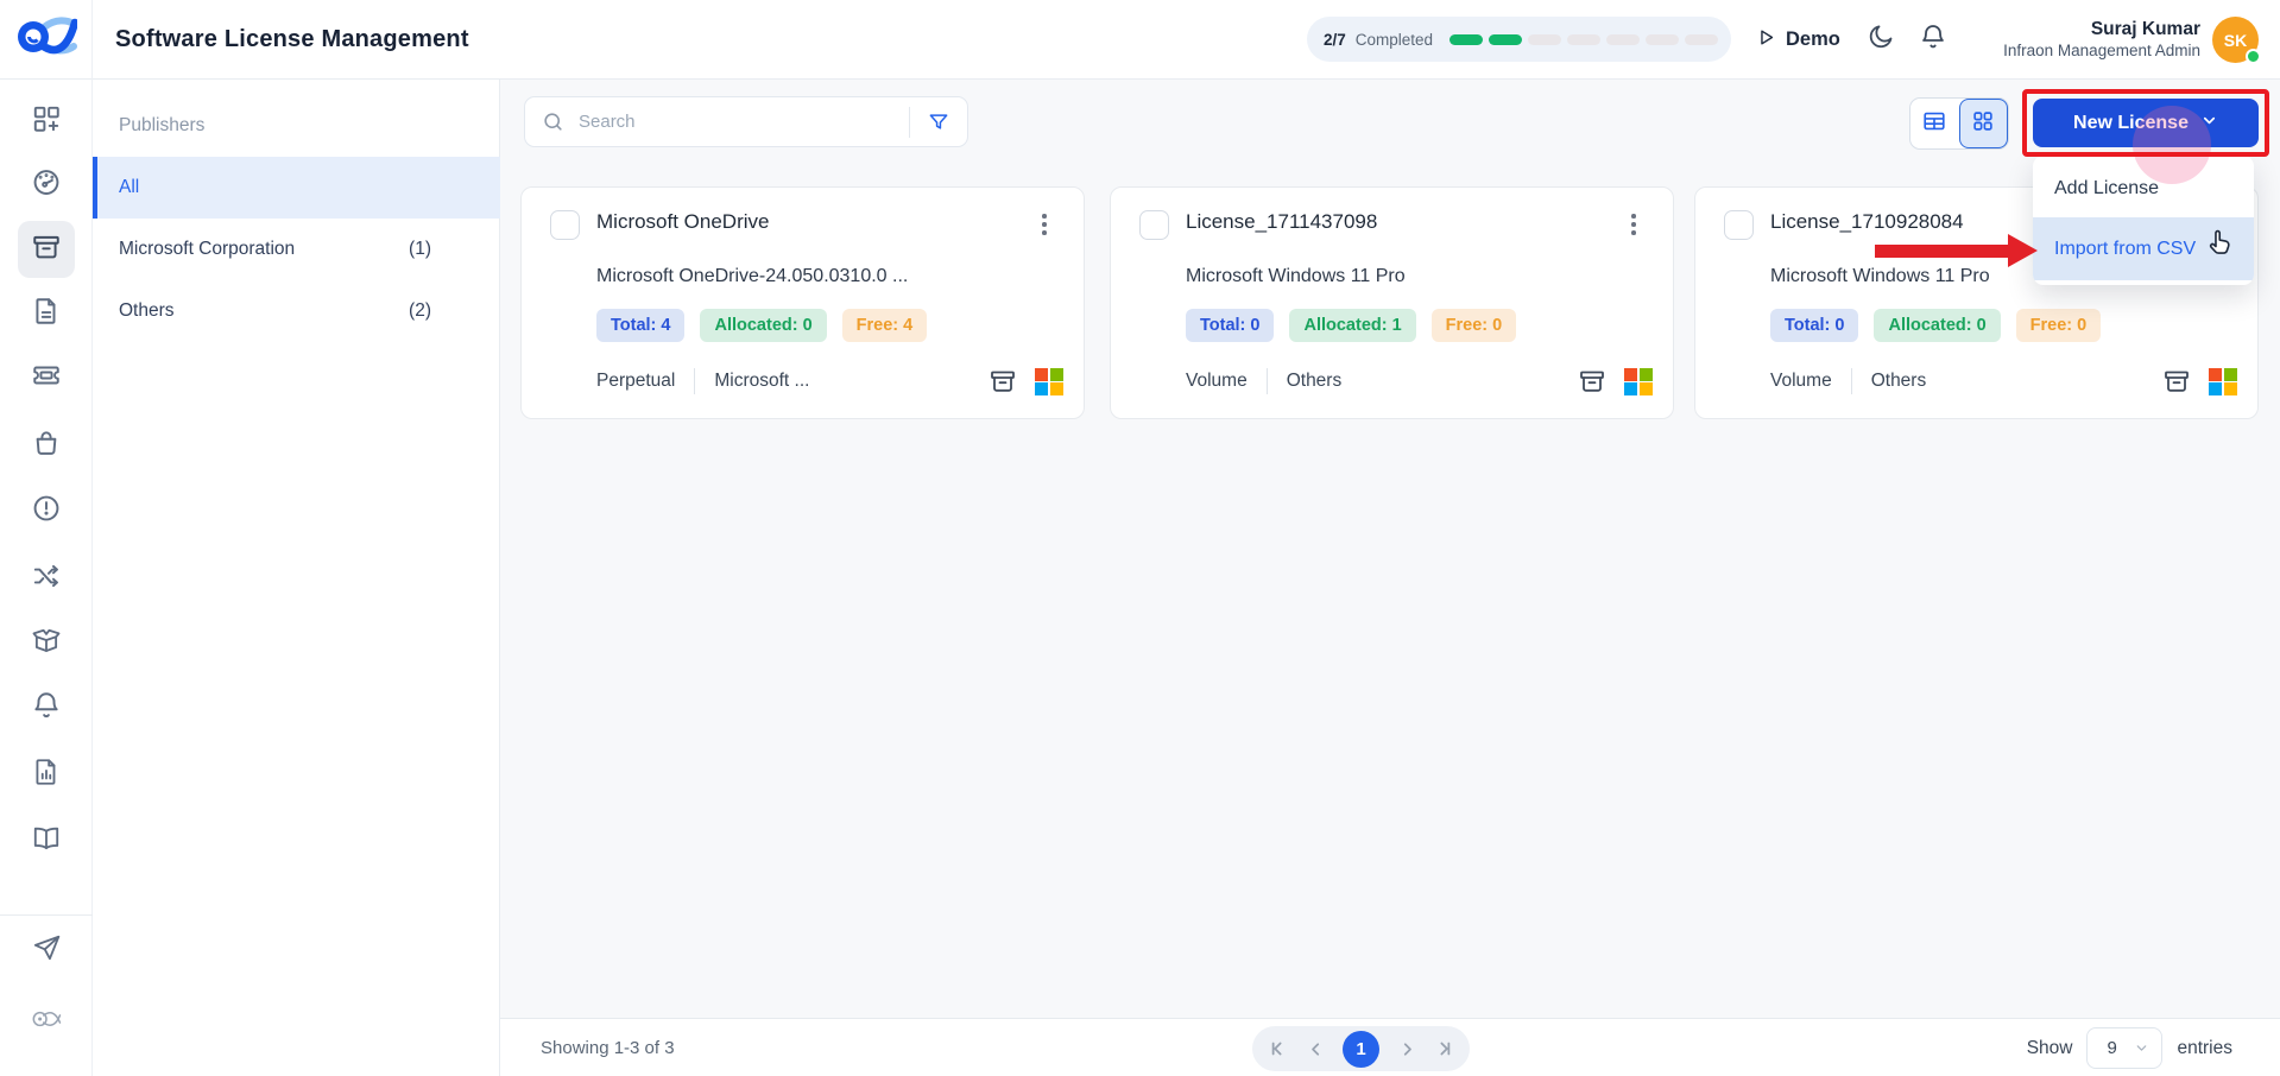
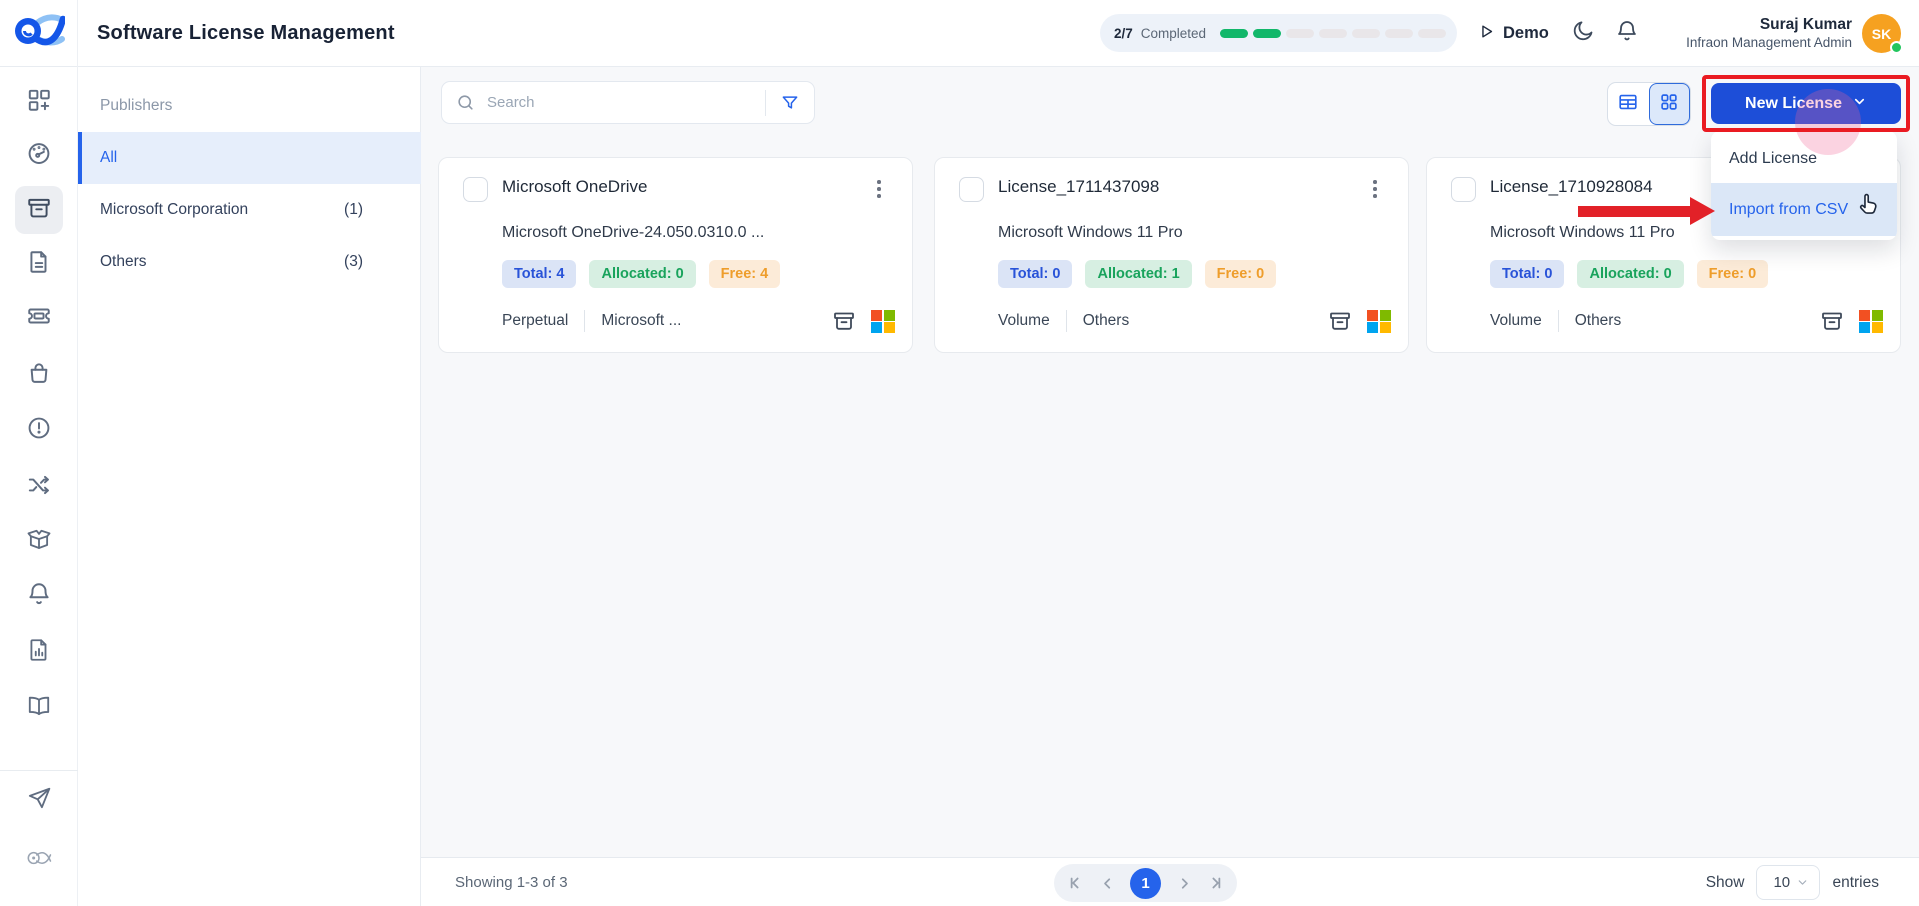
  Software License Management
  2/7
  Completed
  Demo
  Suraj Kumar
  Infraon Management Admin
  SK
  Publishers
  All
  Microsoft Corporation
  (1)
  Others
- (2)
+ (3)
  Search
  New License
  Add License
  Import from CSV
  Microsoft OneDrive
  Microsoft OneDrive-24.050.0310.0 ...
  Total: 4
  Allocated: 0
  Free: 4
  Perpetual
  Microsoft ...
  License_1711437098
  Microsoft Windows 11 Pro
  Total: 0
  Allocated: 1
  Free: 0
  Volume
  Others
  License_1710928084
  Microsoft Windows 11 Pro
  Total: 0
  Allocated: 0
  Free: 0
  Volume
  Others
  Showing 1-3 of 3
  1
  Show
- 9
+ 10
  entries
